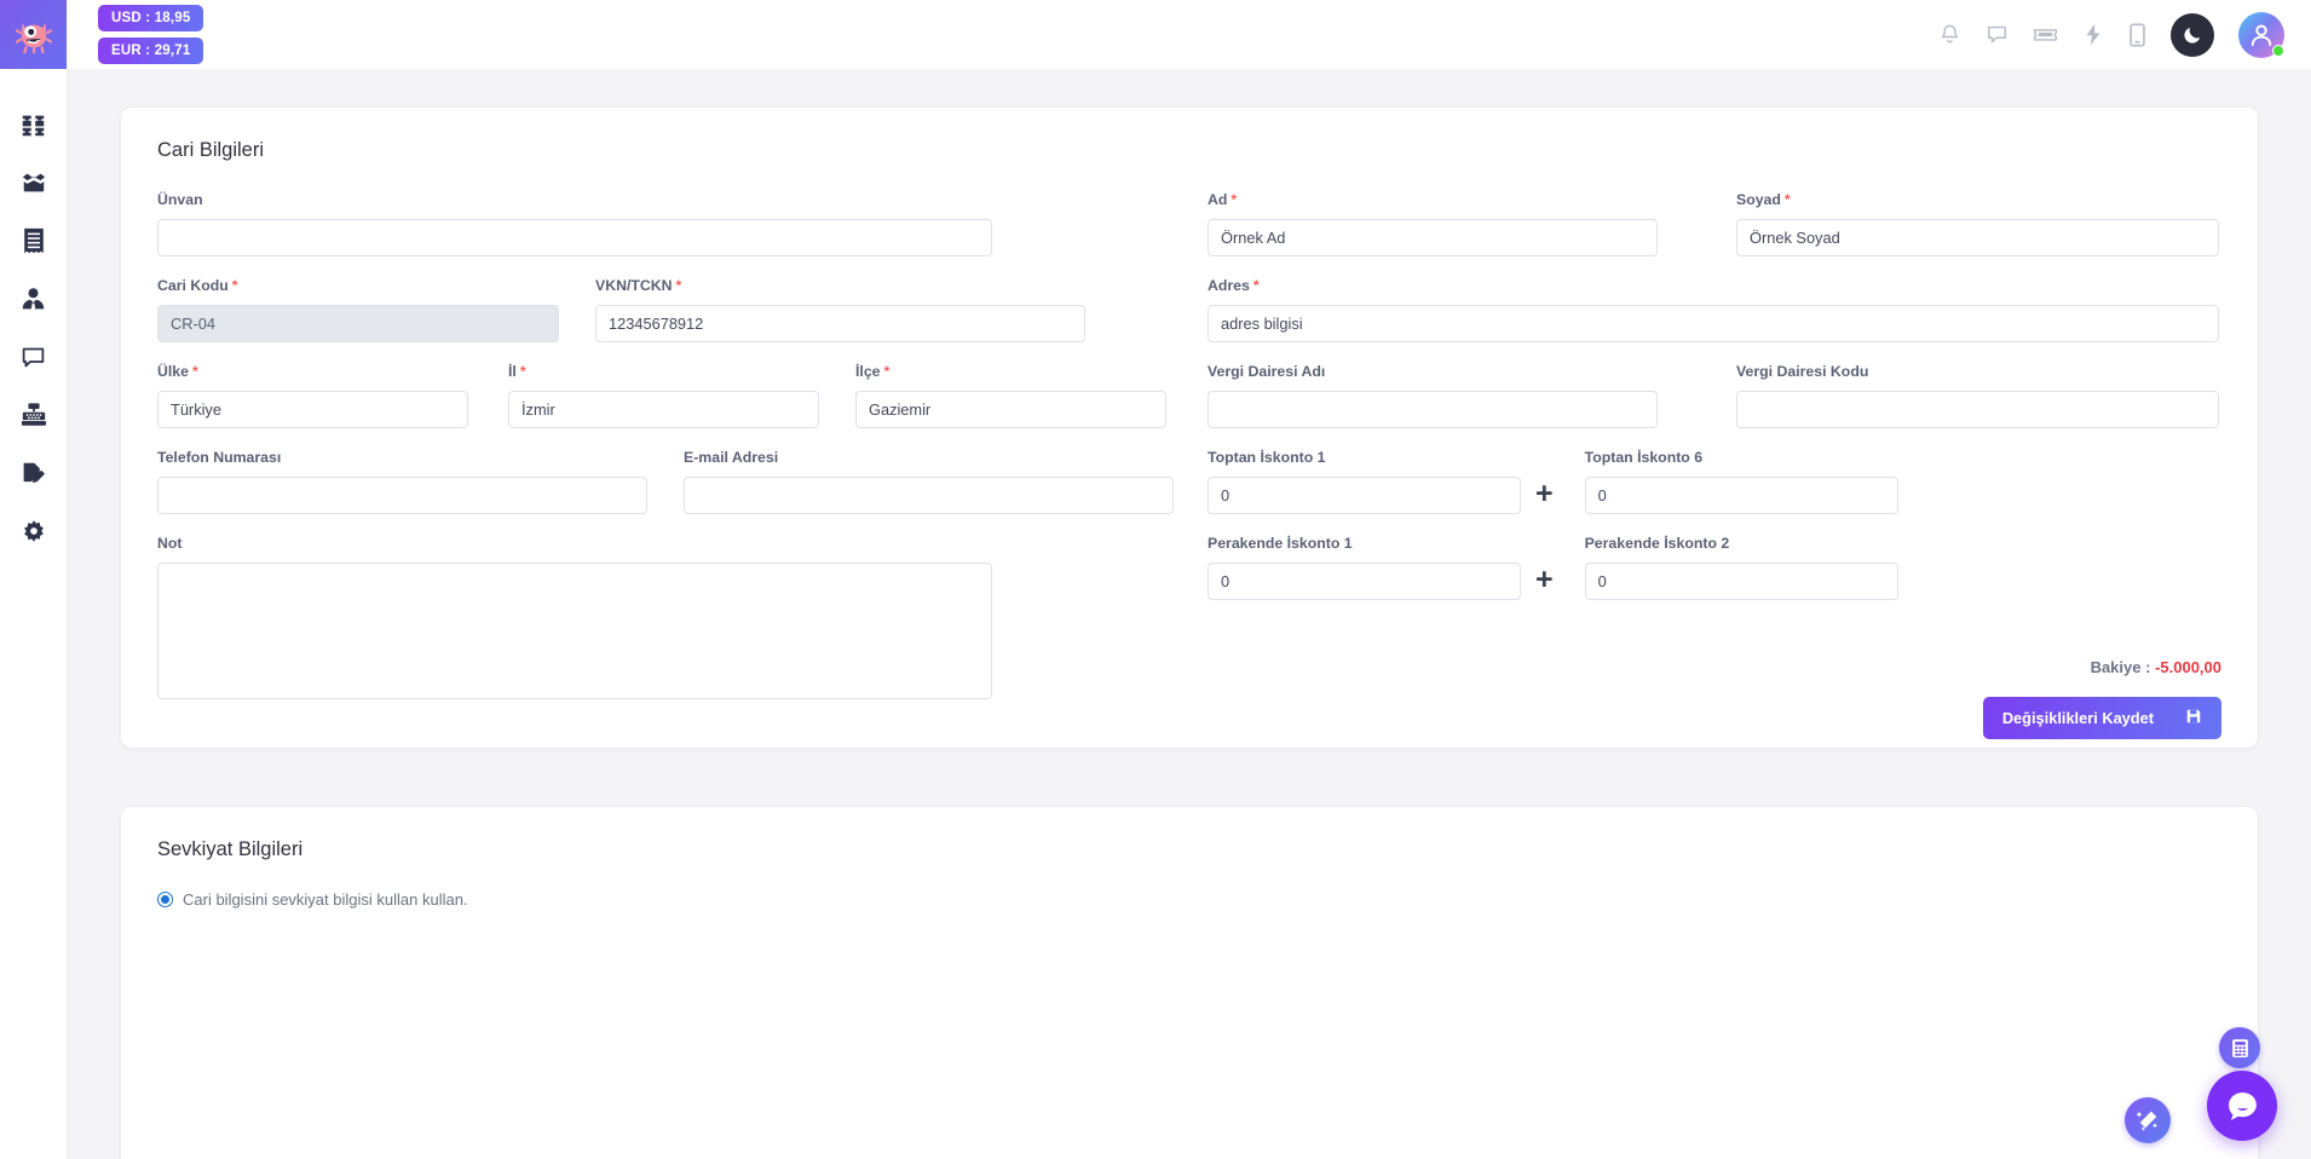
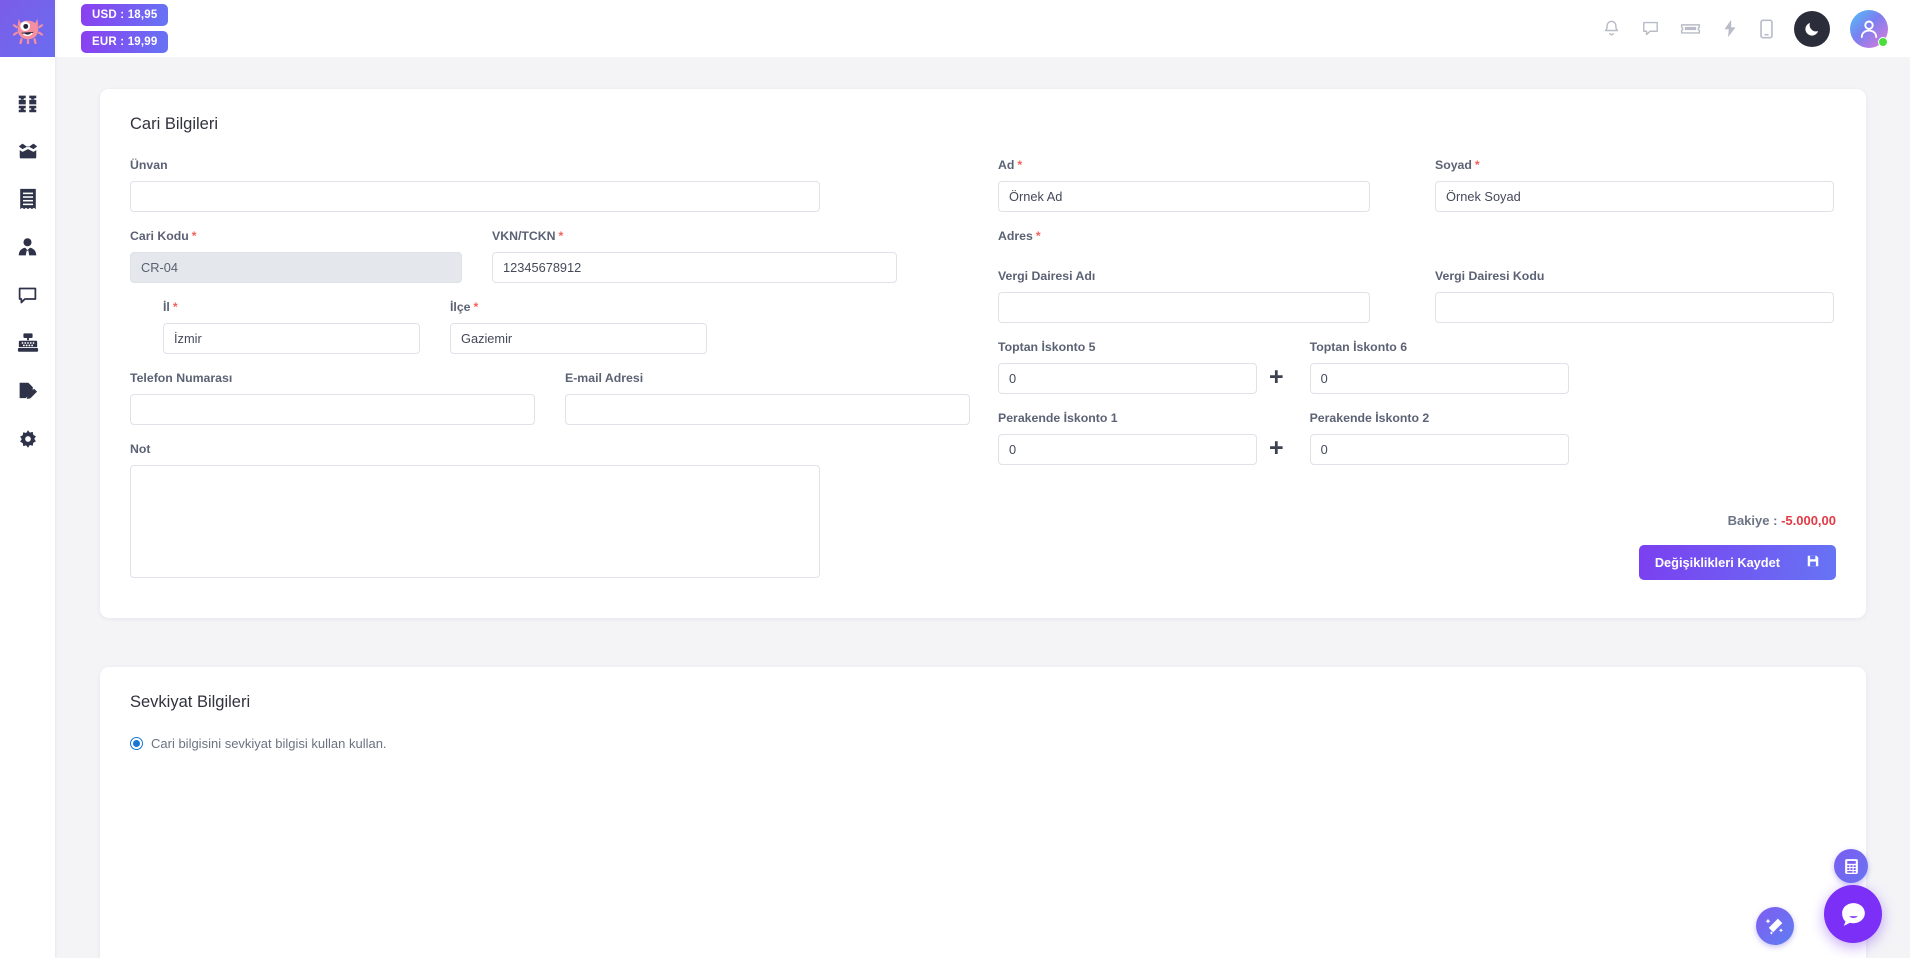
  USD : 18,95
- EUR : 29,71
+ EUR : 19,99
  Cari Bilgileri
  Ünvan
  Cari Kodu *
  CR-04
  VKN/TCKN *
  12345678912
- Ülke *
- Türkiye
  İl *
  İzmir
  İlçe *
  Gaziemir
  Telefon Numarası
  E-mail Adresi
  Not
  Ad *
  Örnek Ad
  Soyad *
  Örnek Soyad
  Adres *
- adres bilgisi
  Vergi Dairesi Adı
  Vergi Dairesi Kodu
- Toptan İskonto 1
+ Toptan İskonto 5
  0
  +
  Toptan İskonto 6
  0
  Perakende İskonto 1
  0
  +
  Perakende İskonto 2
  0
  Bakiye : -5.000,00
  Değişiklikleri Kaydet
  Sevkiyat Bilgileri
  Cari bilgisini sevkiyat bilgisi kullan kullan.
